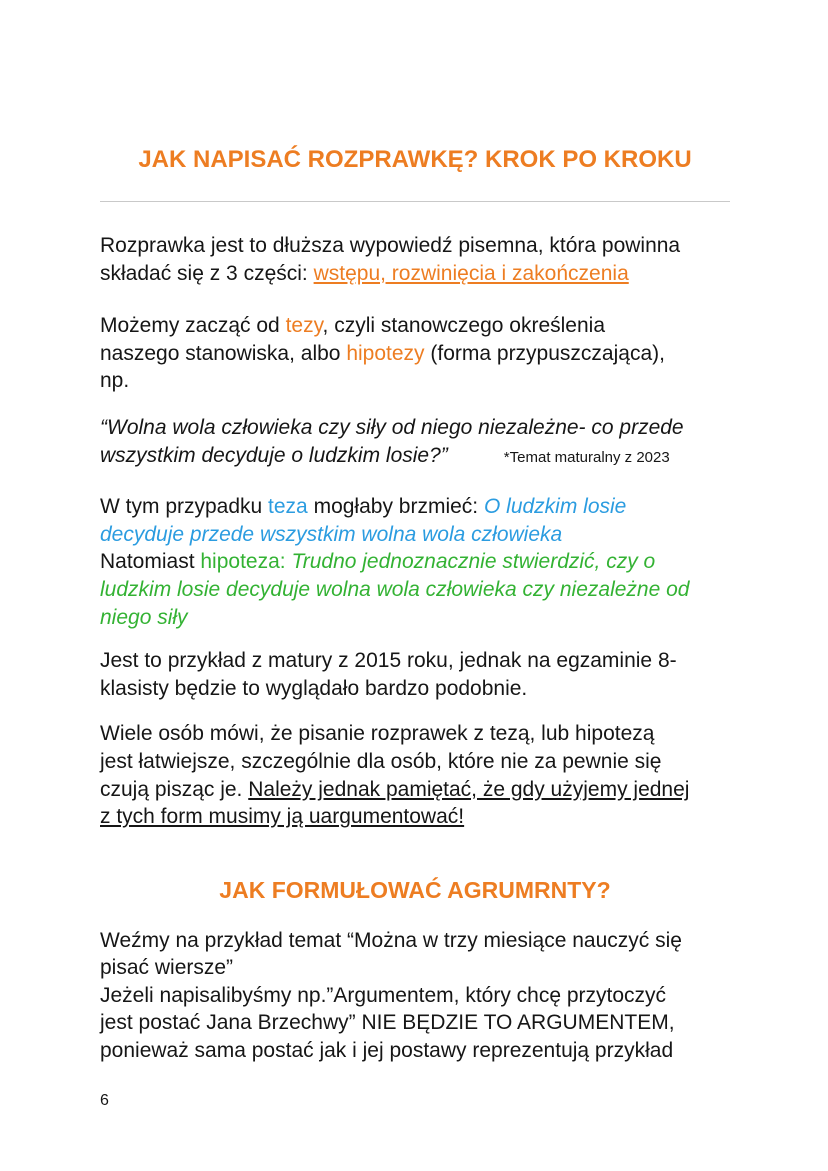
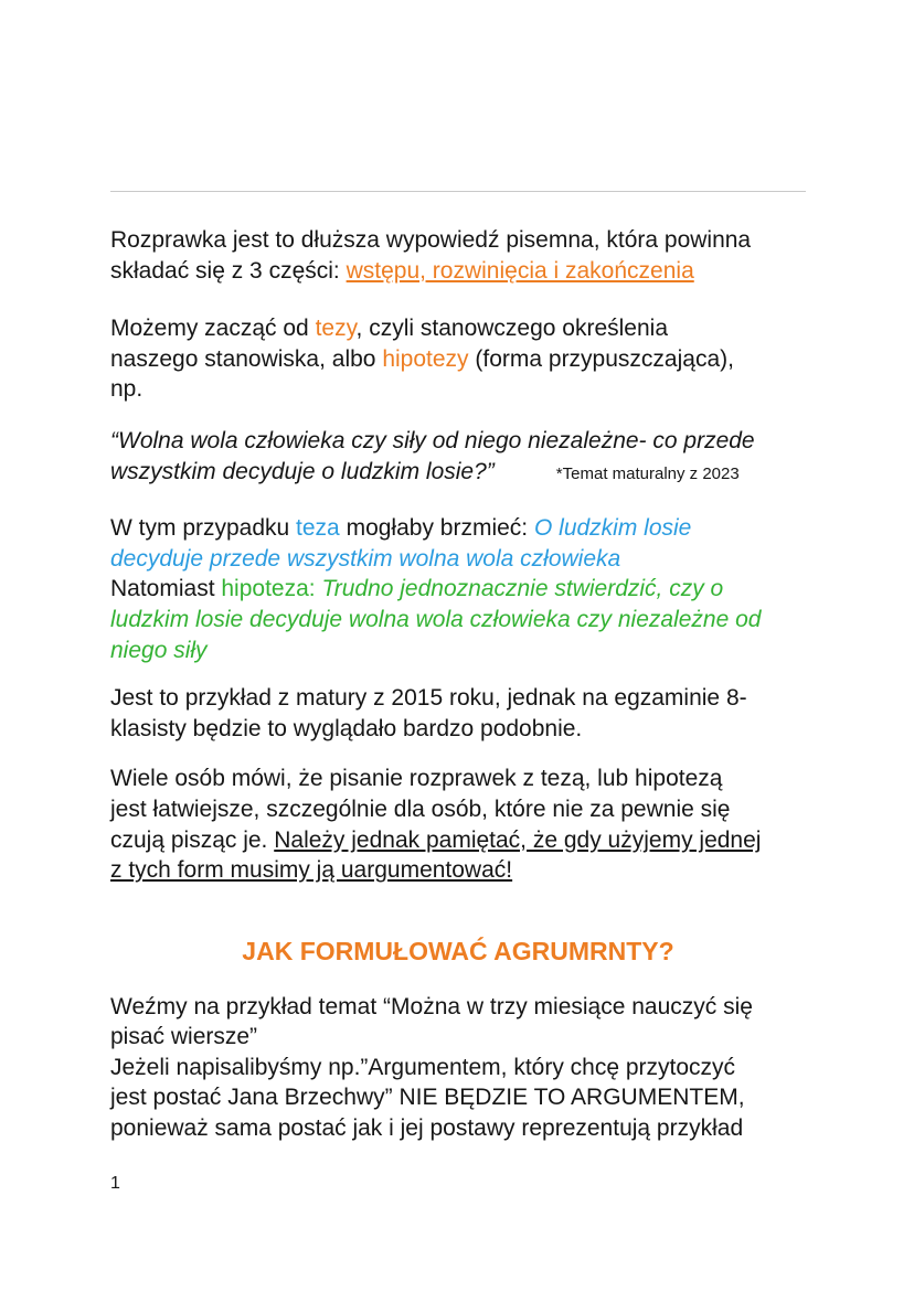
- JAK NAPISAĆ ROZPRAWKĘ? KROK PO KROKU
  Rozprawka jest to dłuższa wypowiedź pisemna, która powinna
  składać się z 3 części: wstępu, rozwinięcia i zakończenia
  Możemy zacząć od tezy, czyli stanowczego określenia
  naszego stanowiska, albo hipotezy (forma przypuszczająca),
  np.
  “Wolna wola człowieka czy siły od niego niezależne- co przede
  wszystkim decyduje o ludzkim losie?” *Temat maturalny z 2023
  W tym przypadku teza mogłaby brzmieć: O ludzkim losie
  decyduje przede wszystkim wolna wola człowieka
  Natomiast hipoteza: Trudno jednoznacznie stwierdzić, czy o
  ludzkim losie decyduje wolna wola człowieka czy niezależne od
  niego siły
  Jest to przykład z matury z 2015 roku, jednak na egzaminie 8-
  klasisty będzie to wyglądało bardzo podobnie.
  Wiele osób mówi, że pisanie rozprawek z tezą, lub hipotezą
  jest łatwiejsze, szczególnie dla osób, które nie za pewnie się
  czują pisząc je. Należy jednak pamiętać, że gdy użyjemy jednej
  z tych form musimy ją uargumentować!
  JAK FORMUŁOWAĆ AGRUMRNTY?
  Weźmy na przykład temat “Można w trzy miesiące nauczyć się
  pisać wiersze”
  Jeżeli napisalibyśmy np.”Argumentem, który chcę przytoczyć
  jest postać Jana Brzechwy” NIE BĘDZIE TO ARGUMENTEM,
  ponieważ sama postać jak i jej postawy reprezentują przykład
- 6
+ 1
